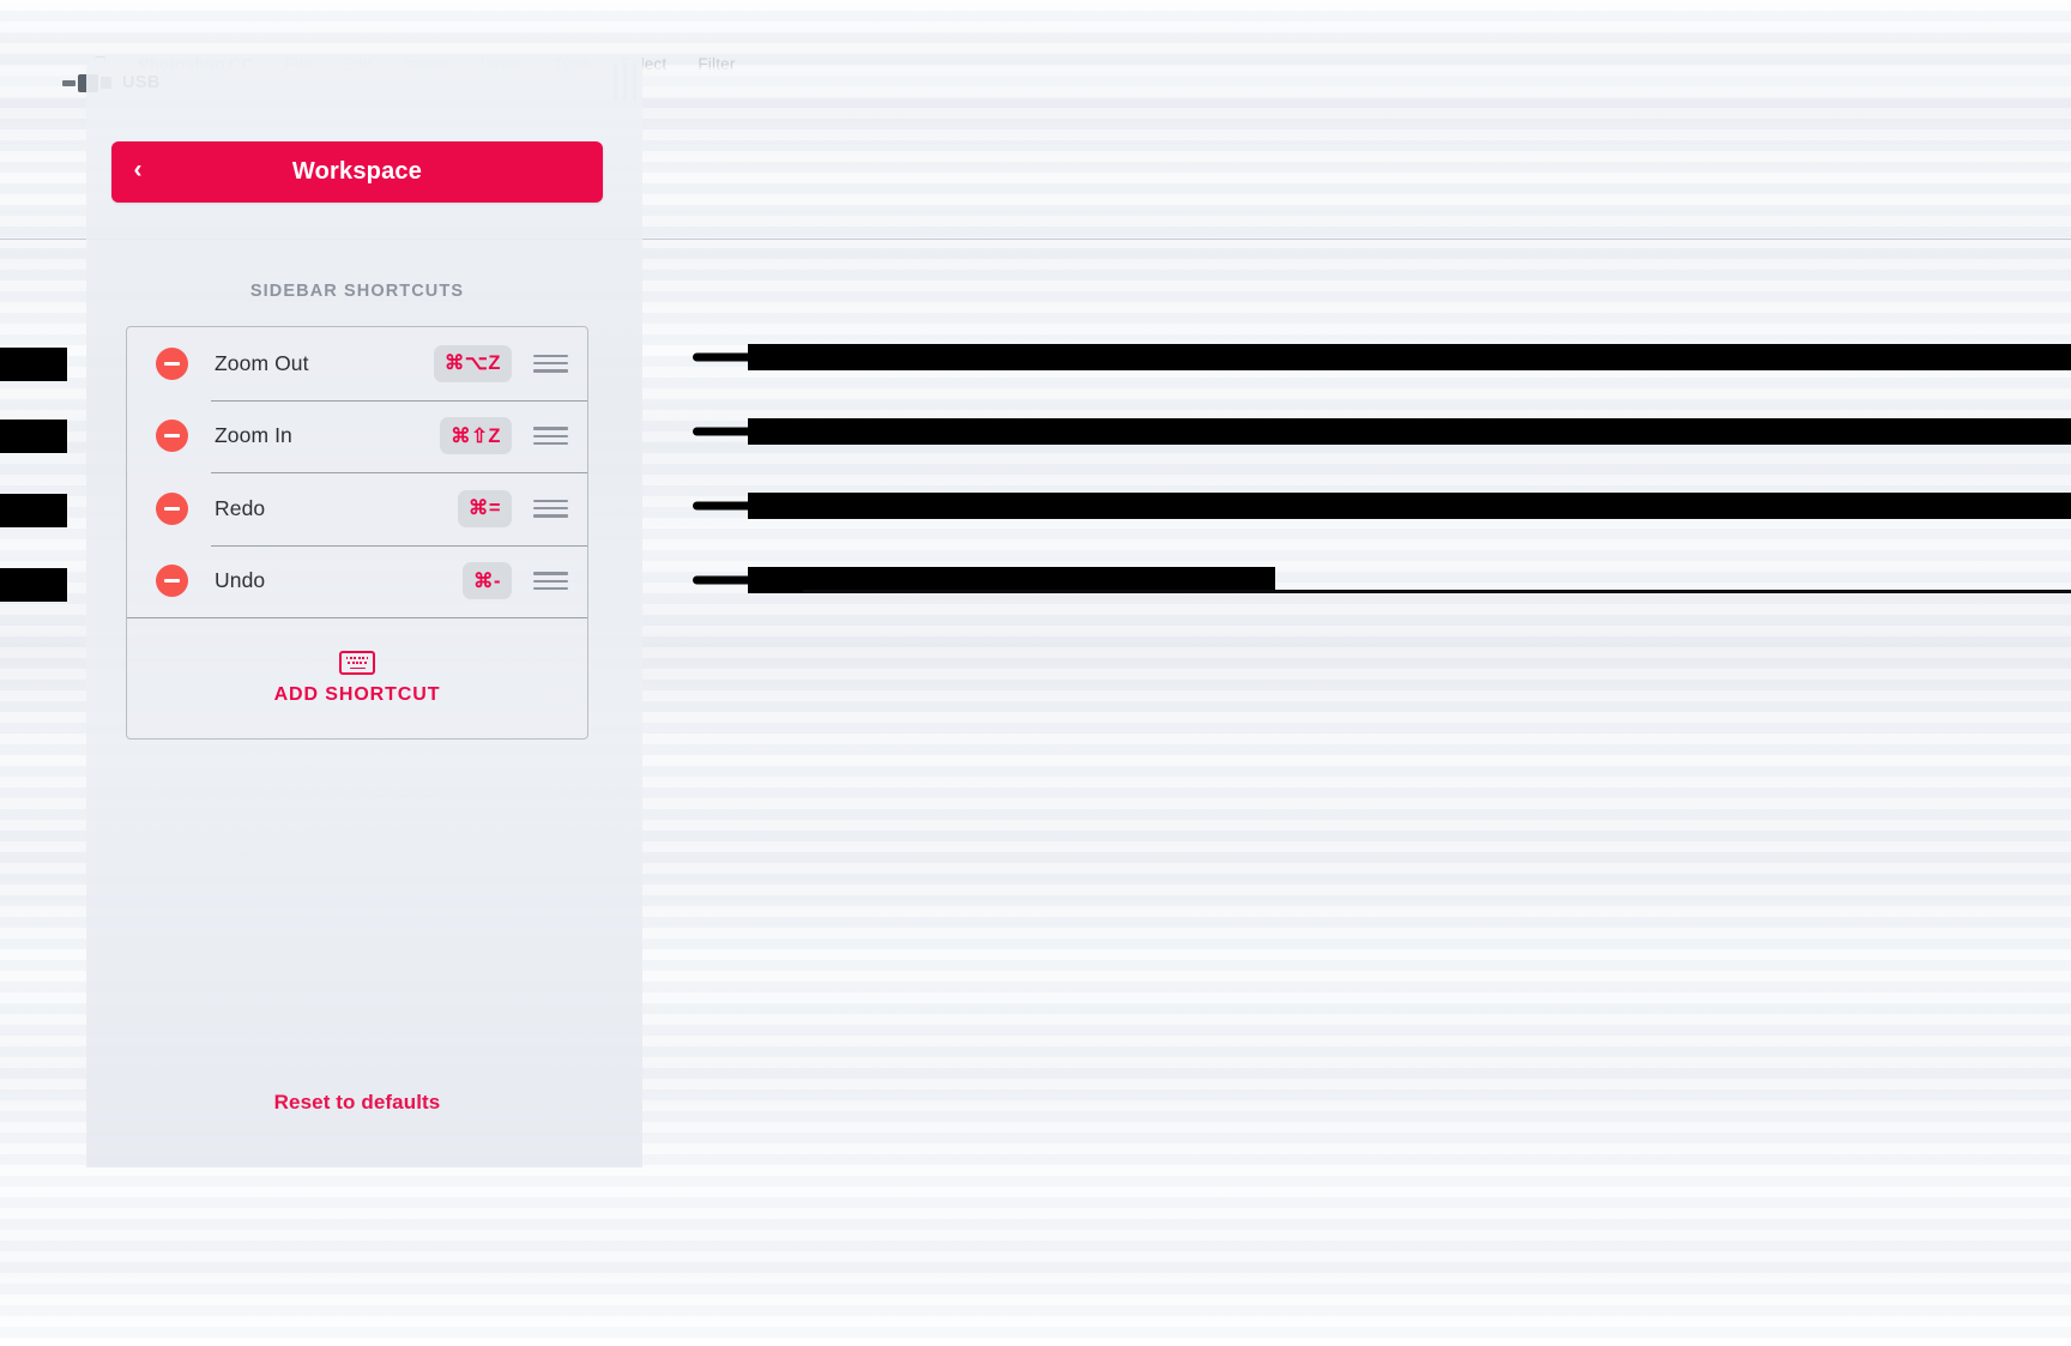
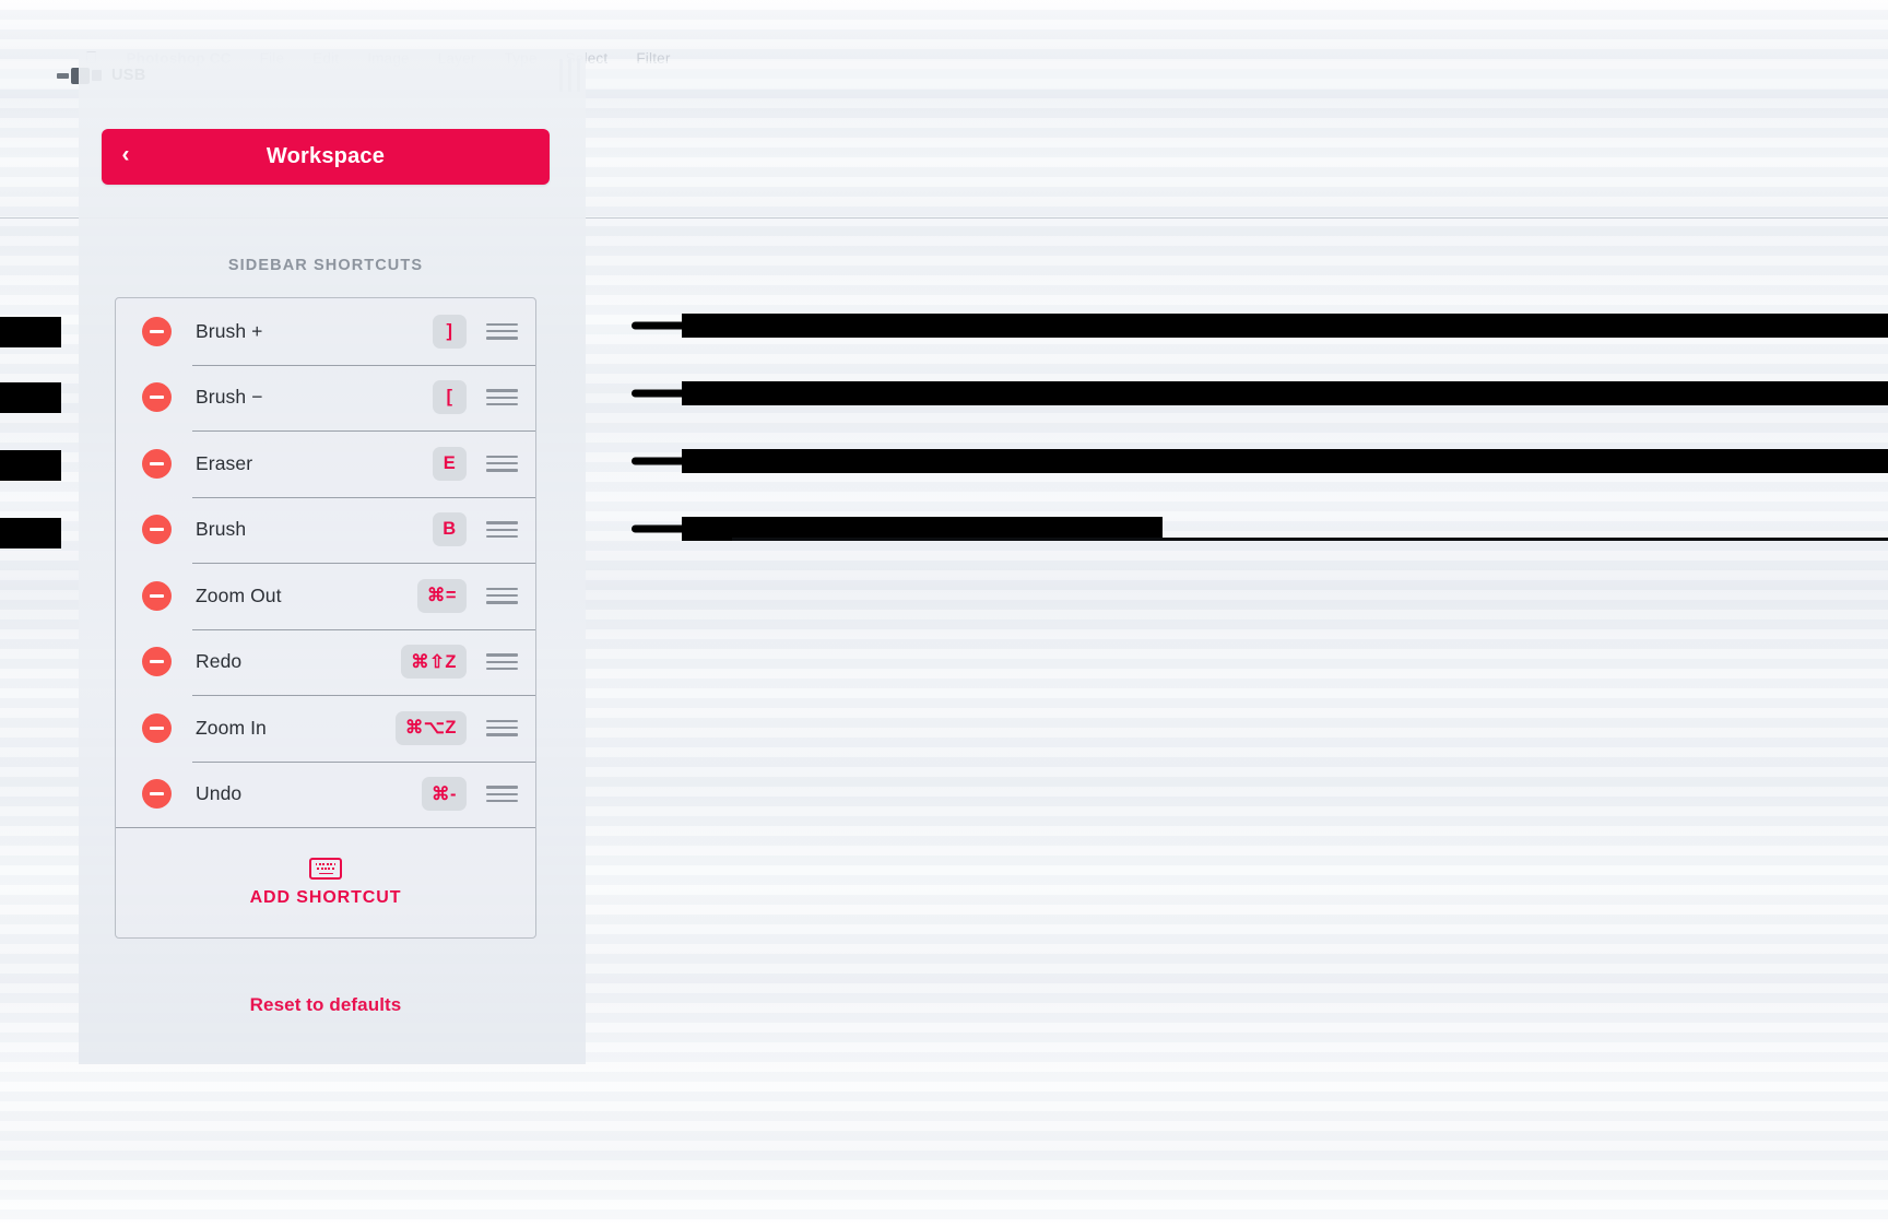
  Filter
  ‹
  Workspace
  SIDEBAR SHORTCUTS
+ Brush +
+ ]
+ Brush −
+ [
+ Eraser
+ E
+ Brush
+ B
  Zoom Out
- ⌘⌥Z
+ ⌘=
- Zoom In
+ Redo
  ⌘⇧Z
- Redo
+ Zoom In
- ⌘=
+ ⌘⌥Z
  Undo
  ⌘-
  ADD SHORTCUT
  Reset to defaults
